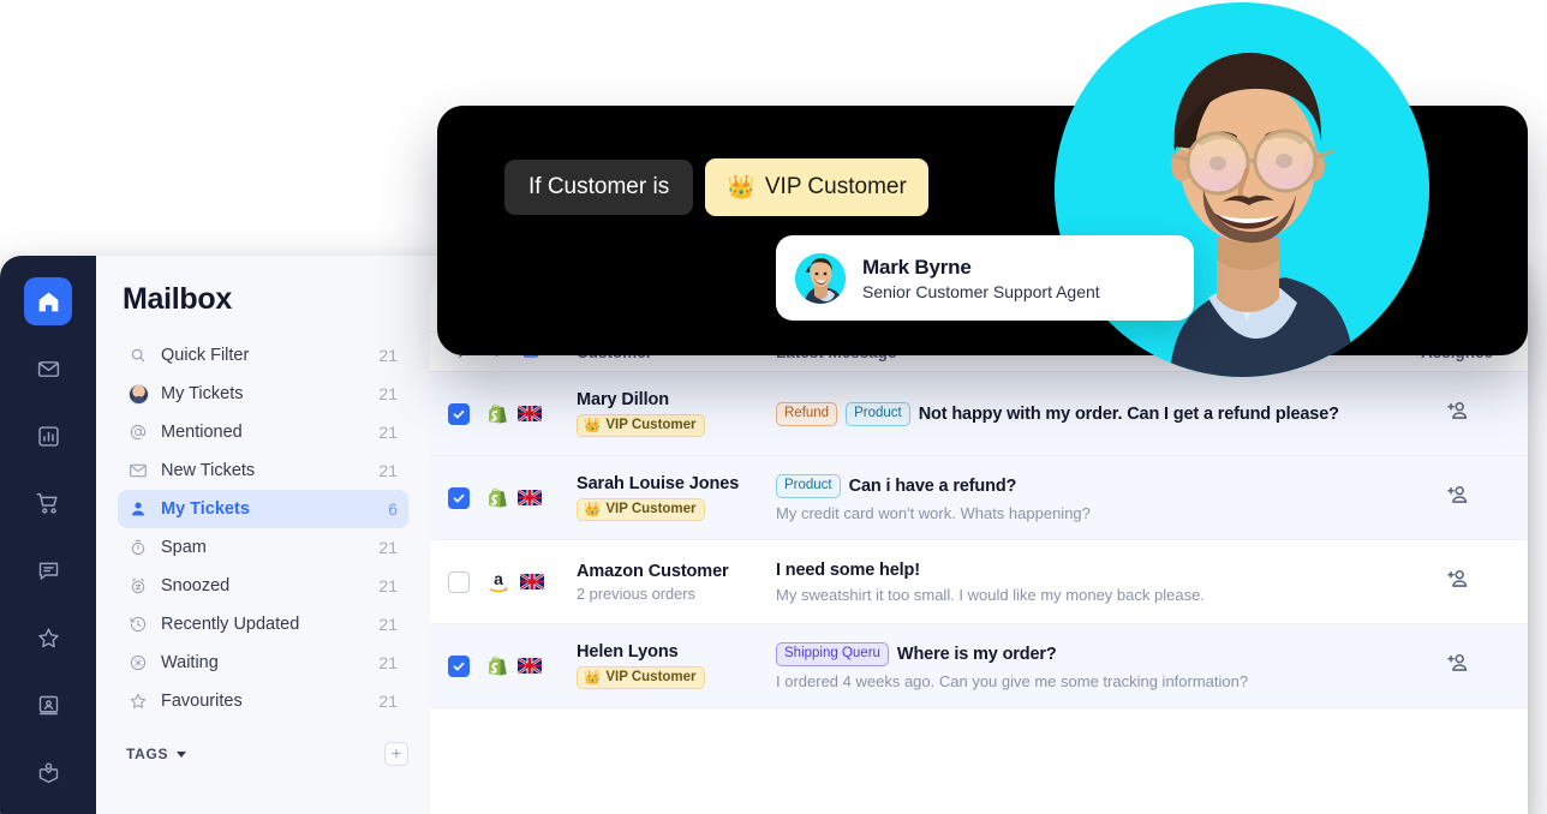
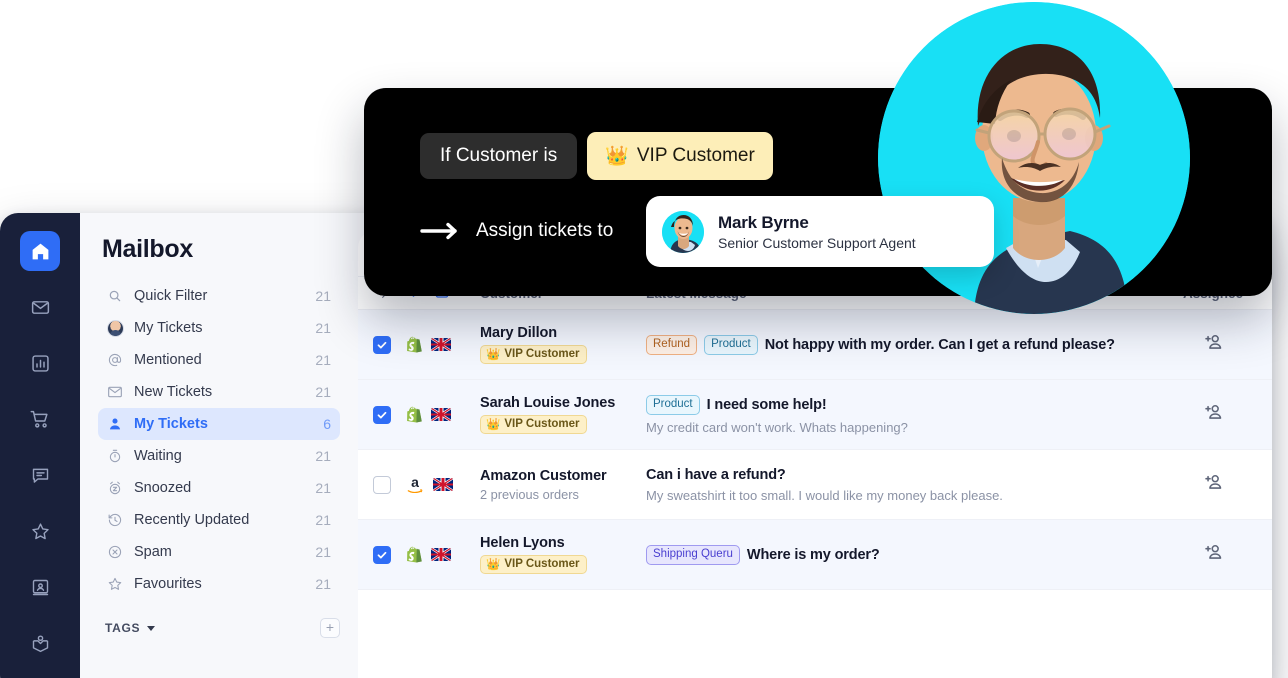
  Mailbox
  Quick Filter
  21
  My Tickets
  21
  Mentioned
  21
  New Tickets
  21
  My Tickets
  6
- Spam
+ Waiting
  21
  Snoozed
  21
  Recently Updated
  21
- Waiting
+ Spam
  21
  Favourites
  21
  TAGS
  +
  Mary Dillon
  👑
  VIP Customer
  Refund
  Product
  Not happy with my order. Can I get a refund please?
  Sarah Louise Jones
  👑
  VIP Customer
  Product
- Can i have a refund?
+ I need some help!
  My credit card won't work. Whats happening?
  a
  Amazon Customer
  2 previous orders
- I need some help!
+ Can i have a refund?
  My sweatshirt it too small. I would like my money back please.
  Helen Lyons
  👑
  VIP Customer
  Shipping Queru
  Where is my order?
- I ordered 4 weeks ago. Can you give me some tracking information?
  If Customer is
  👑
  VIP Customer
+ Assign tickets to
  Mark Byrne
  Senior Customer Support Agent
